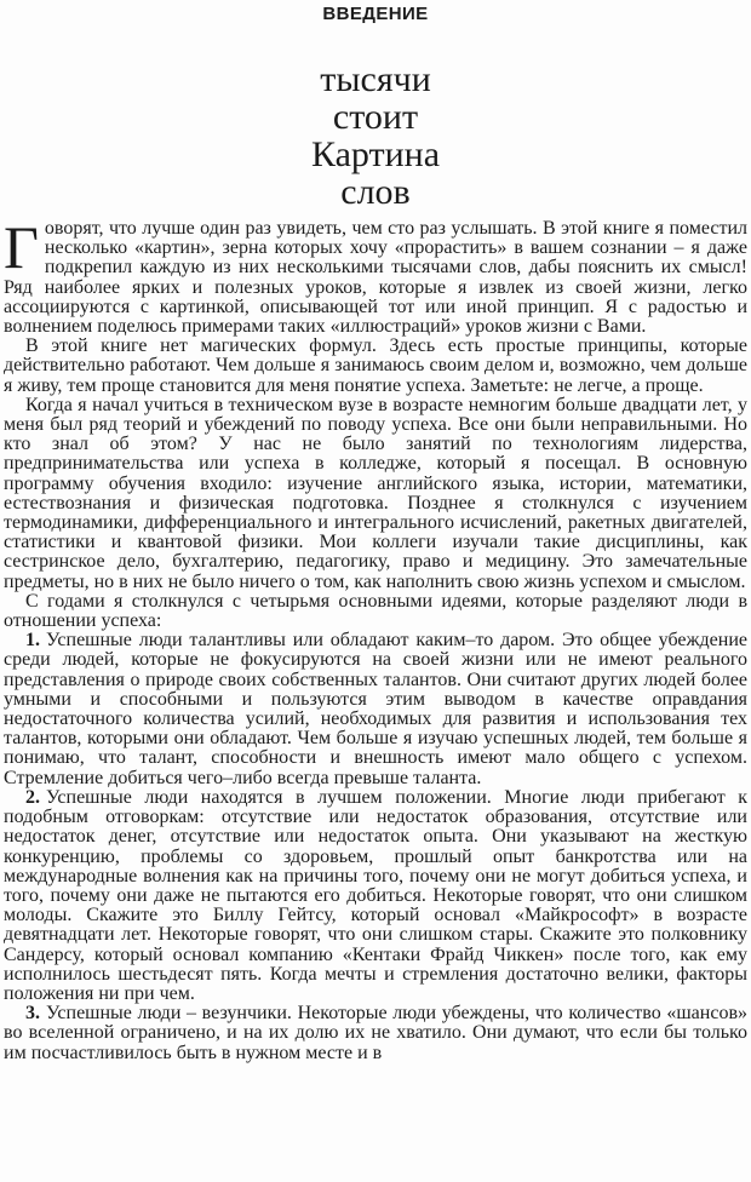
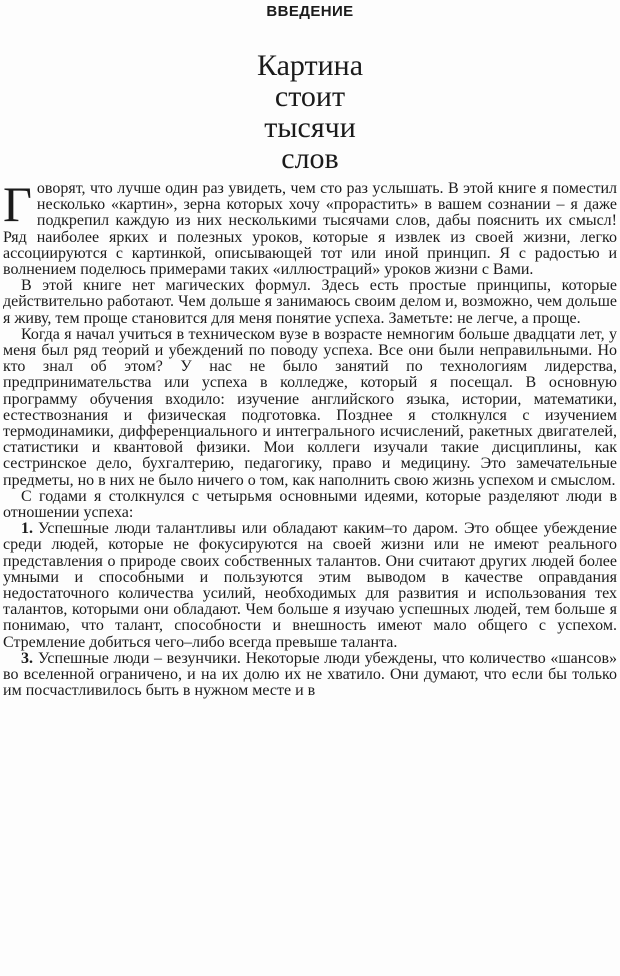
  ВВЕДЕНИЕ
- тысячи
+ Картина
  стоит
- Картина
+ тысячи
  слов
  Г
  оворят, что лучше один раз увидеть, чем сто раз услышать. В этой книге я поместил несколько «картин», зерна которых хочу «прорастить» в вашем сознании – я даже подкрепил каждую из них несколькими тысячами слов, дабы пояснить их смысл! Ряд наиболее ярких и полезных уроков, которые я извлек из своей жизни, легко ассоциируются с картинкой, описывающей тот или иной принцип. Я с радостью и волнением поделюсь примерами таких «иллюстраций» уроков жизни с Вами.
  В этой книге нет магических формул. Здесь есть простые принципы, которые действительно работают. Чем дольше я занимаюсь своим делом и, возможно, чем дольше я живу, тем проще становится для меня понятие успеха. Заметьте: не легче, а проще.
  Когда я начал учиться в техническом вузе в возрасте немногим больше двадцати лет, у меня был ряд теорий и убеждений по поводу успеха. Все они были неправильными. Но кто знал об этом? У нас не было занятий по технологиям лидерства, предпринимательства или успеха в колледже, который я посещал. В основную программу обучения входило: изучение английского языка, истории, математики, естествознания и физическая подготовка. Позднее я столкнулся с изучением термодинамики, дифференциального и интегрального исчислений, ракетных двигателей, статистики и квантовой физики. Мои коллеги изучали такие дисциплины, как сестринское дело, бухгалтерию, педагогику, право и медицину. Это замечательные предметы, но в них не было ничего о том, как наполнить свою жизнь успехом и смыслом.
  С годами я столкнулся с четырьмя основными идеями, которые разделяют люди в отношении успеха:
  1. Успешные люди талантливы или обладают каким–то даром. Это общее убеждение среди людей, которые не фокусируются на своей жизни или не имеют реального представления о природе своих собственных талантов. Они считают других людей более умными и способными и пользуются этим выводом в качестве оправдания недостаточного количества усилий, необходимых для развития и использования тех талантов, которыми они обладают. Чем больше я изучаю успешных людей, тем больше я понимаю, что талант, способности и внешность имеют мало общего с успехом. Стремление добиться чего–либо всегда превыше таланта.
- 2. Успешные люди находятся в лучшем положении. Многие люди прибегают к подобным отговоркам: отсутствие или недостаток образования, отсутствие или недостаток денег, отсутствие или недостаток опыта. Они указывают на жесткую конкуренцию, проблемы со здоровьем, прошлый опыт банкротства или на международные волнения как на причины того, почему они не могут добиться успеха, и того, почему они даже не пытаются его добиться. Некоторые говорят, что они слишком молоды. Скажите это Биллу Гейтсу, который основал «Майкрософт» в возрасте девятнадцати лет. Некоторые говорят, что они слишком стары. Скажите это полковнику Сандерсу, который основал компанию «Кентаки Фрайд Чиккен» после того, как ему исполнилось шестьдесят пять. Когда мечты и стремления достаточно велики, факторы положения ни при чем.
  3. Успешные люди – везунчики. Некоторые люди убеждены, что количество «шансов» во вселенной ограничено, и на их долю их не хватило. Они думают, что если бы только им посчастливилось быть в нужном месте и в
